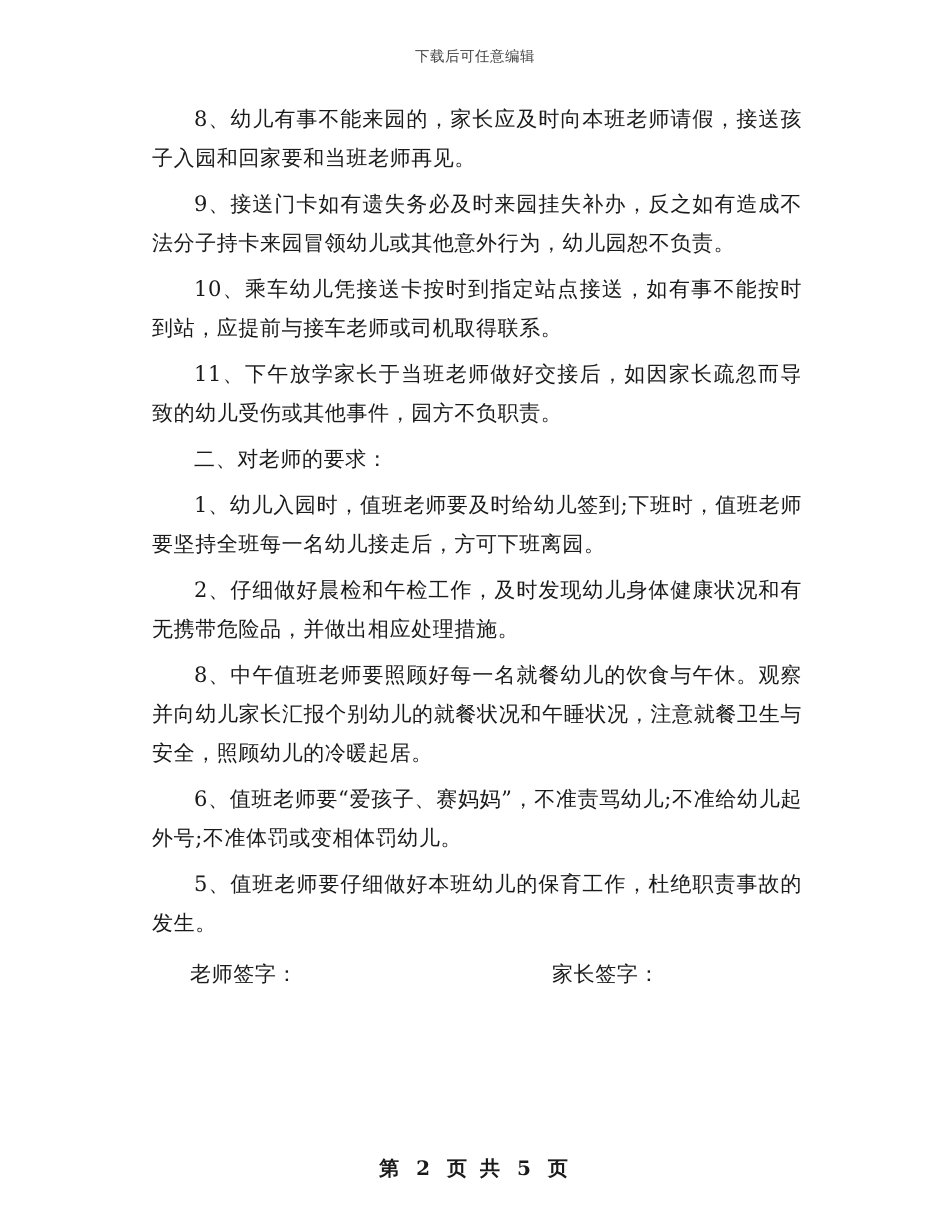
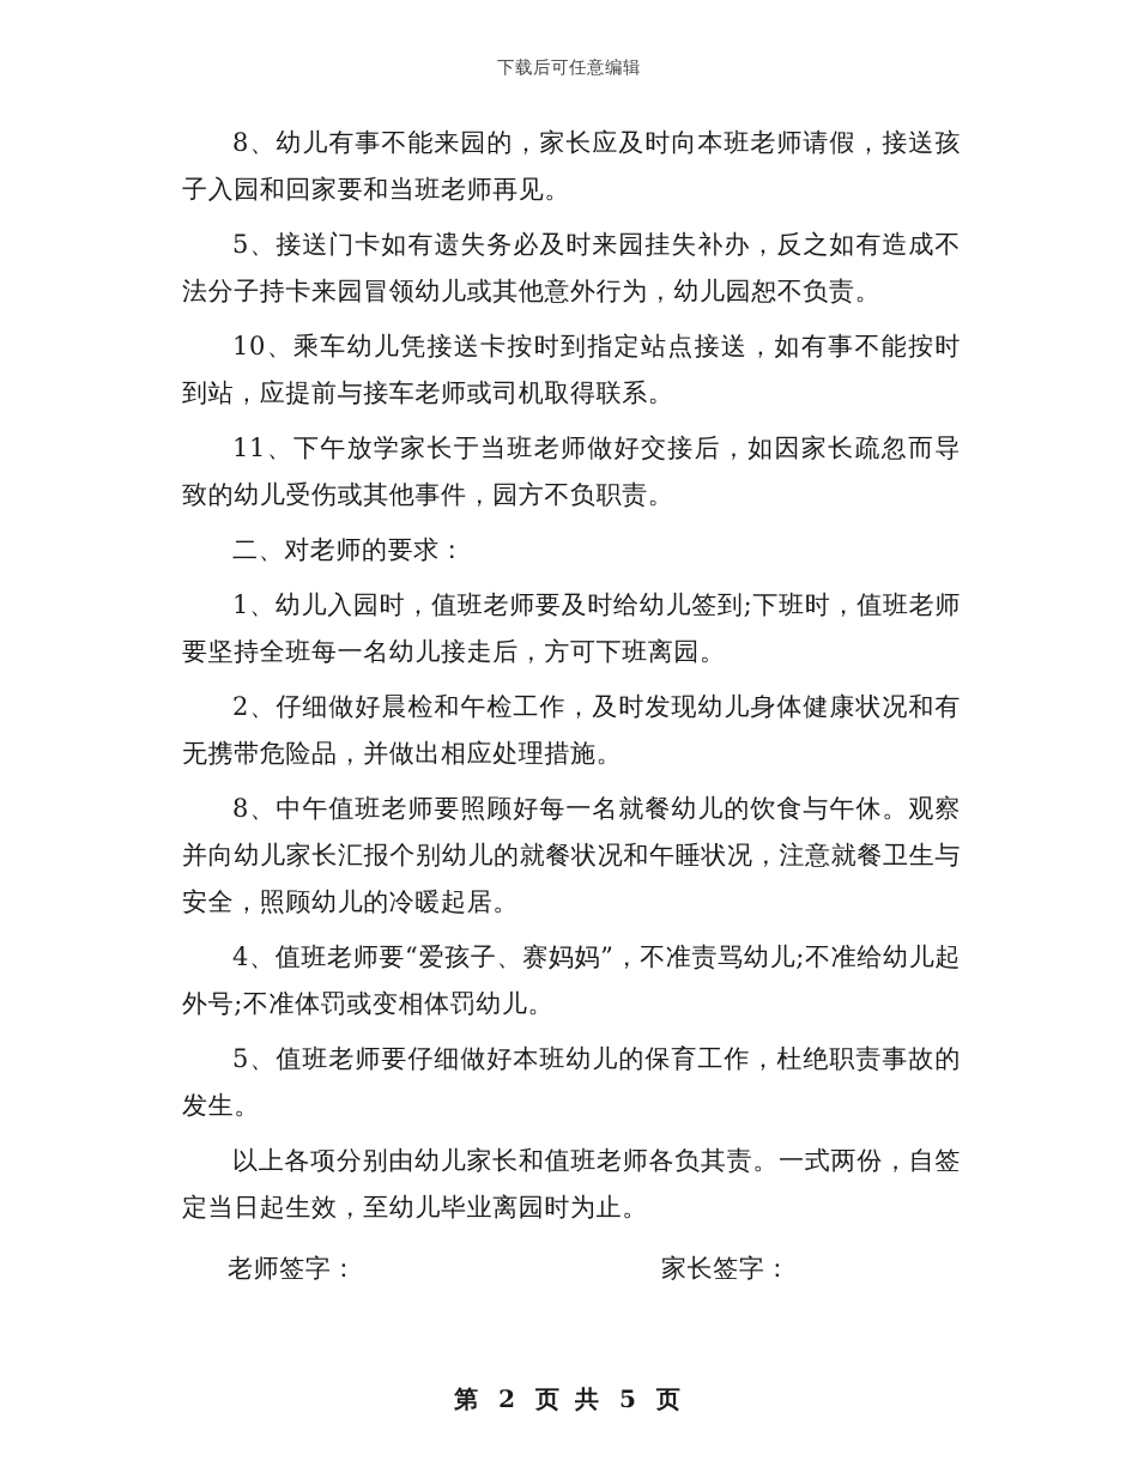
  下载后可任意编辑
  8、幼儿有事不能来园的，家长应及时向本班老师请假，接送孩子入园和回家要和当班老师再见。
- 9、接送门卡如有遗失务必及时来园挂失补办，反之如有造成不法分子持卡来园冒领幼儿或其他意外行为，幼儿园恕不负责。
+ 5、接送门卡如有遗失务必及时来园挂失补办，反之如有造成不法分子持卡来园冒领幼儿或其他意外行为，幼儿园恕不负责。
  10、乘车幼儿凭接送卡按时到指定站点接送，如有事不能按时到站，应提前与接车老师或司机取得联系。
  11、下午放学家长于当班老师做好交接后，如因家长疏忽而导致的幼儿受伤或其他事件，园方不负职责。
  二、对老师的要求：
  1、幼儿入园时，值班老师要及时给幼儿签到;下班时，值班老师要坚持全班每一名幼儿接走后，方可下班离园。
  2、仔细做好晨检和午检工作，及时发现幼儿身体健康状况和有无携带危险品，并做出相应处理措施。
  8、中午值班老师要照顾好每一名就餐幼儿的饮食与午休。观察并向幼儿家长汇报个别幼儿的就餐状况和午睡状况，注意就餐卫生与安全，照顾幼儿的冷暖起居。
- 6、值班老师要“爱孩子、赛妈妈”，不准责骂幼儿;不准给幼儿起外号;不准体罚或变相体罚幼儿。
+ 4、值班老师要“爱孩子、赛妈妈”，不准责骂幼儿;不准给幼儿起外号;不准体罚或变相体罚幼儿。
  5、值班老师要仔细做好本班幼儿的保育工作，杜绝职责事故的发生。
+ 以上各项分别由幼儿家长和值班老师各负其责。一式两份，自签定当日起生效，至幼儿毕业离园时为止。
  老师签字：
  家长签字：
  第 2 页 共 5 页
